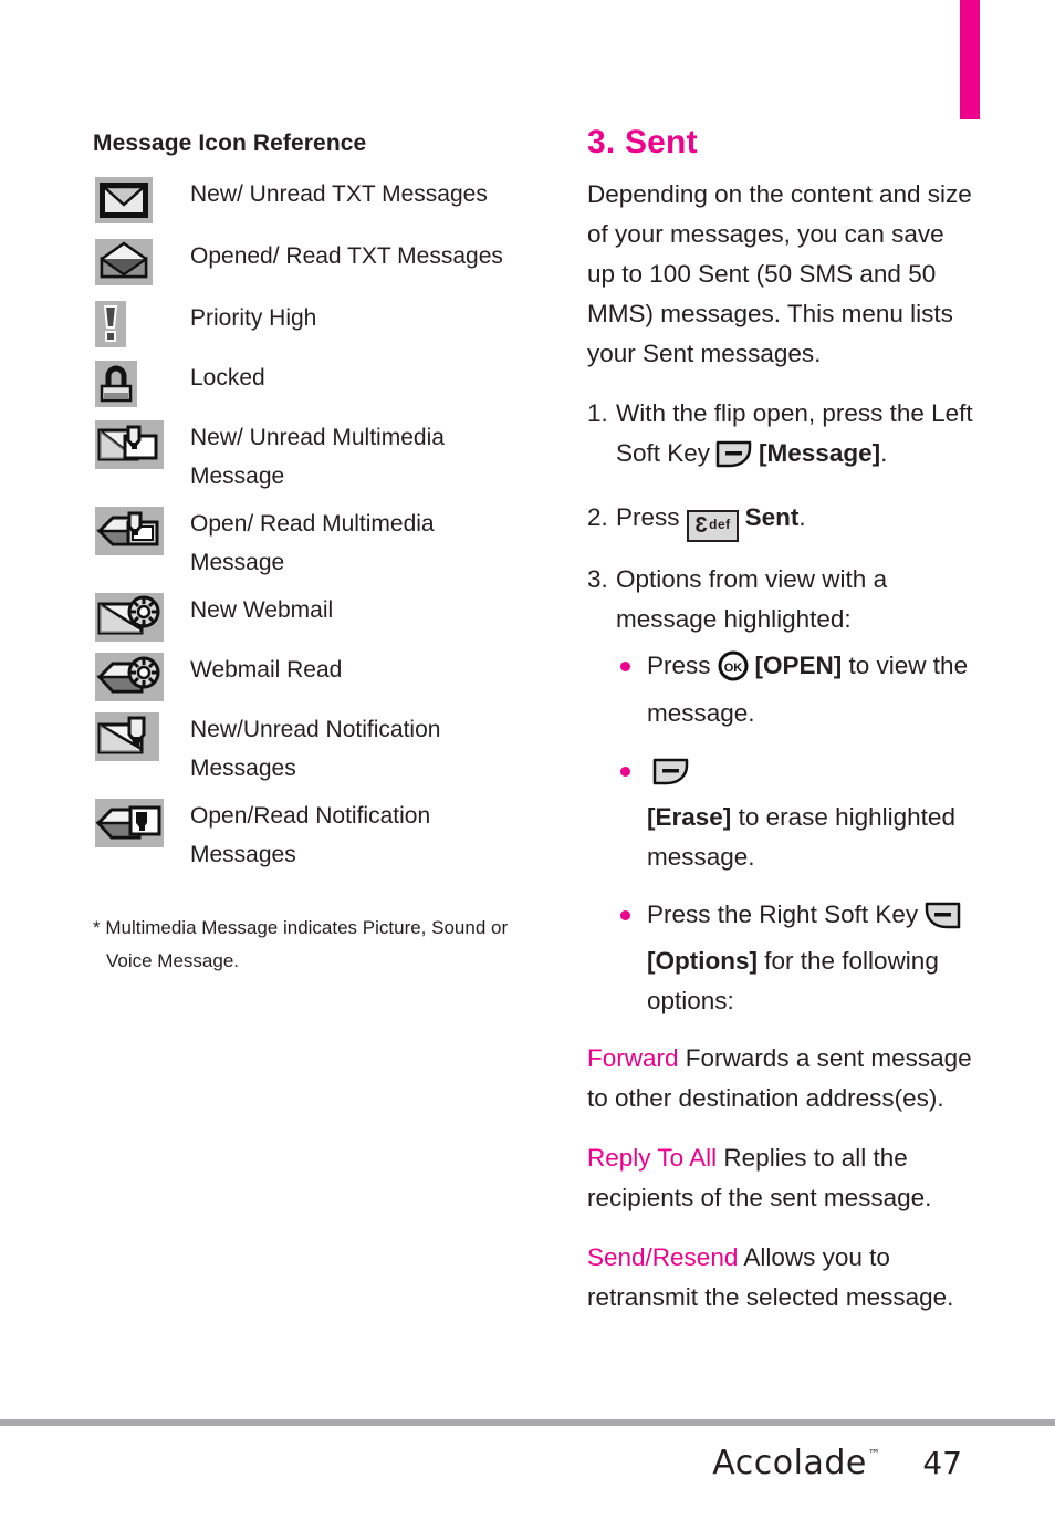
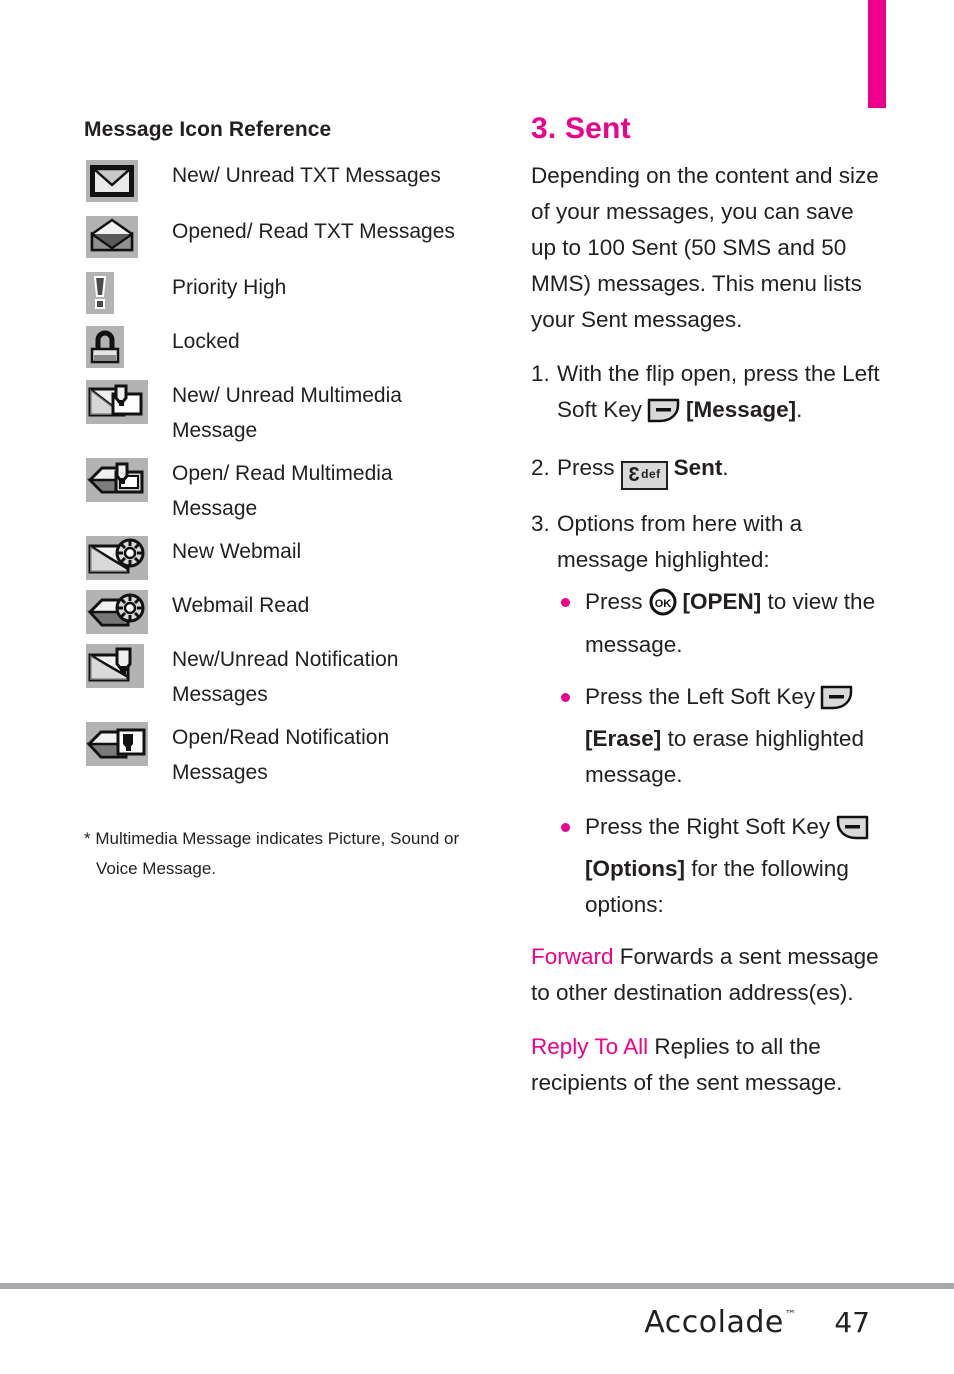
  Message Icon Reference
  New/ Unread TXT Messages
  Opened/ Read TXT Messages
  Priority High
  Locked
  New/ Unread Multimedia Message
  Open/ Read Multimedia Message
  New Webmail
  Webmail Read
  New/Unread Notification Messages
  Open/Read Notification Messages
  * Multimedia Message indicates Picture, Sound or Voice Message.
  3. Sent
  Depending on the content and size of your messages, you can save up to 100 Sent (50 SMS and 50 MMS) messages. This menu lists your Sent messages.
  1.
  With the flip open, press the Left Soft Key [Message].
  2.
  3.
- Options from view with a message highlighted:
+ Options from here with a message highlighted:
  Press
  OK
  [OPEN] to view the message.
+ Press the Left Soft Key
  [Erase] to erase highlighted message.
  Press the Right Soft Key
  [Options] for the following options:
  Forward Forwards a sent message to other destination address(es).
  Reply To All Replies to all the recipients of the sent message.
- Send/Resend Allows you to retransmit the selected message.
  Accolade™
  47
